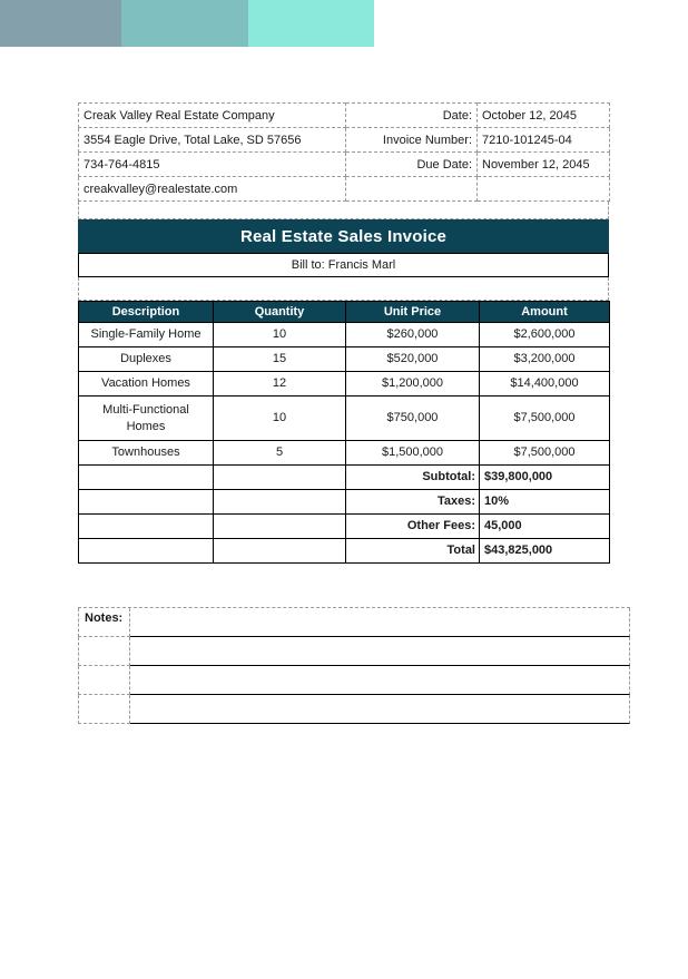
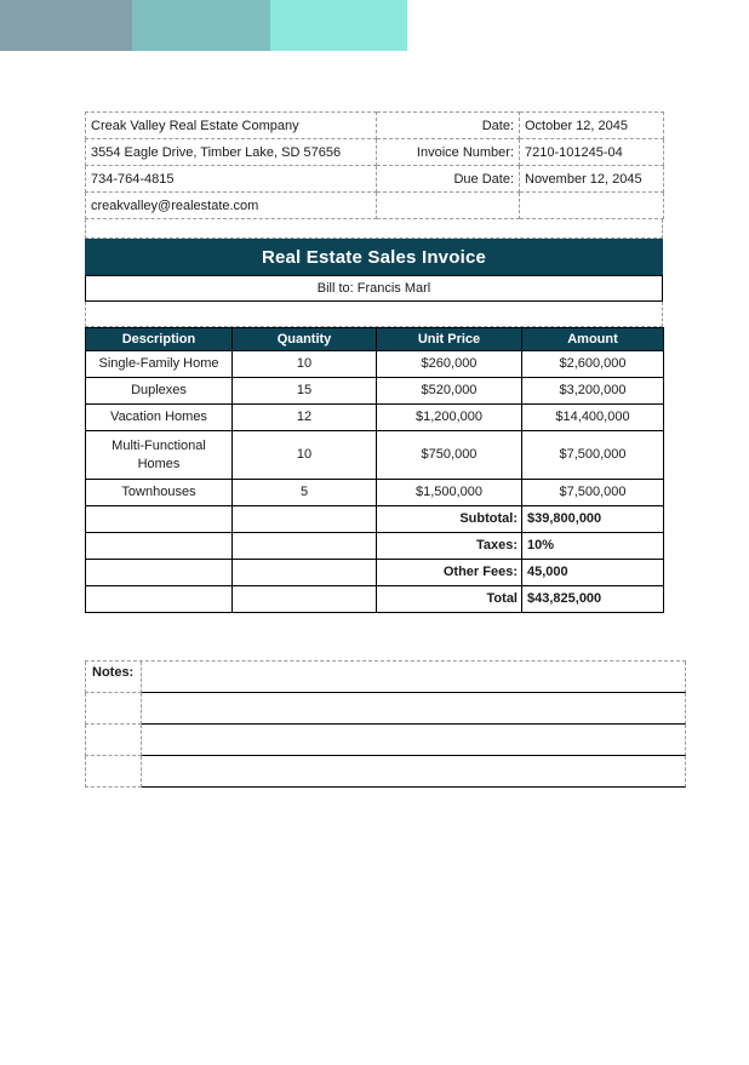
  Creak Valley Real Estate Company	Date:	October 12, 2045
- 3554 Eagle Drive, Total Lake, SD 57656	Invoice Number:	7210-101245-04
+ 3554 Eagle Drive, Timber Lake, SD 57656	Invoice Number:	7210-101245-04
  734-764-4815	Due Date:	November 12, 2045
  creakvalley@realestate.com
  Real Estate Sales Invoice
  Bill to: Francis Marl
  Description	Quantity	Unit Price	Amount
  Single-Family Home	10	$260,000	$2,600,000
  Duplexes	15	$520,000	$3,200,000
  Vacation Homes	12	$1,200,000	$14,400,000
  Multi-Functional Homes	10	$750,000	$7,500,000
  Townhouses	5	$1,500,000	$7,500,000
  		Subtotal:	$39,800,000
  		Taxes:	10%
  		Other Fees:	45,000
  		Total	$43,825,000
  Notes:
